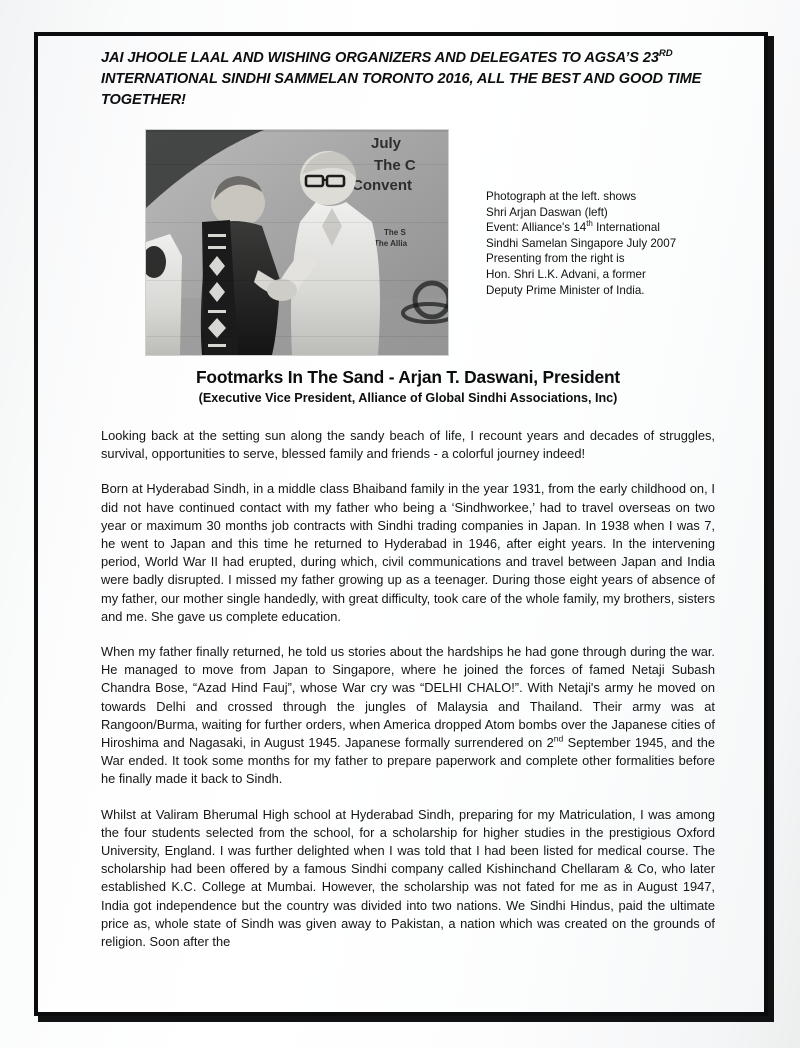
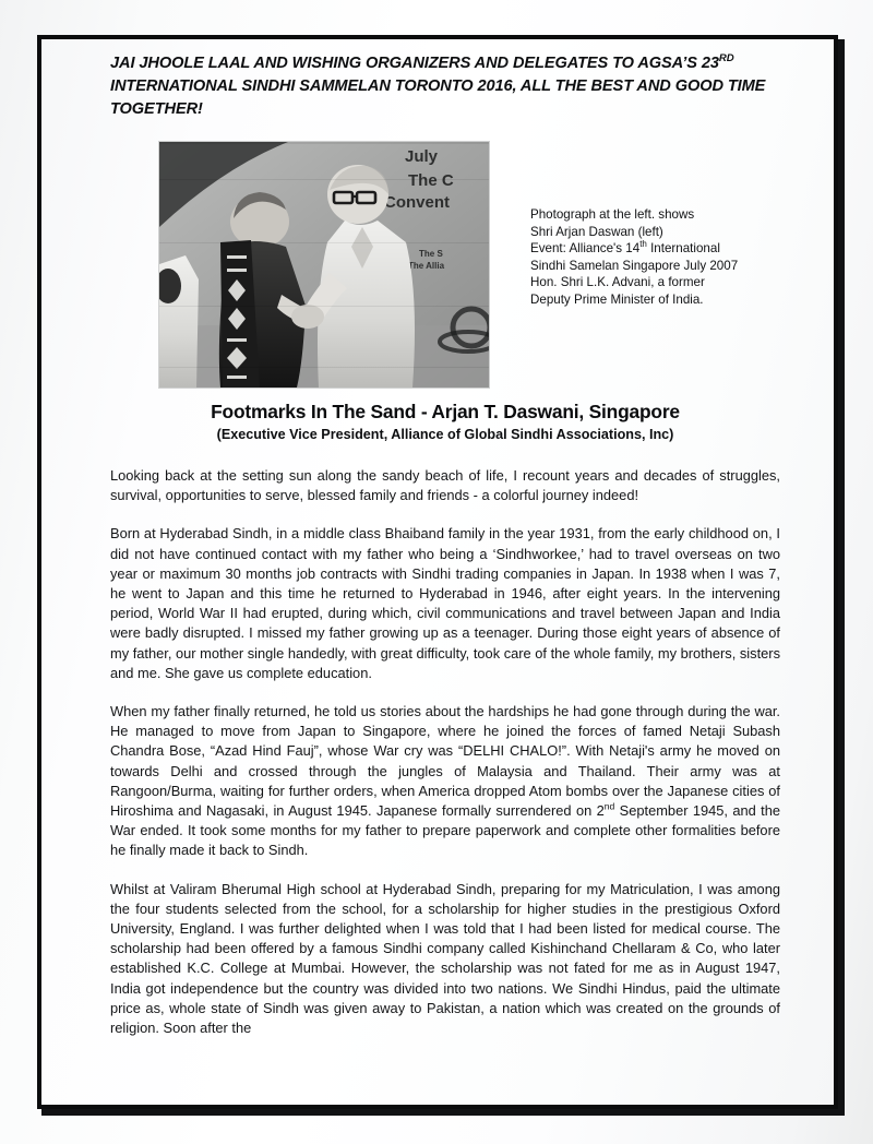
  JAI JHOOLE LAAL AND WISHING ORGANIZERS AND DELEGATES TO AGSA’S 23RD INTERNATIONAL SINDHI SAMMELAN TORONTO 2016, ALL THE BEST AND GOOD TIME TOGETHER!
  July
  The C
  Convent
  The S
  The Allia
  Photograph at the left. shows
  Shri Arjan Daswan (left)
  Event: Alliance's 14th International
  Sindhi Samelan Singapore July 2007
- Presenting from the right is
  Hon. Shri L.K. Advani, a former
  Deputy Prime Minister of India.
- Footmarks In The Sand - Arjan T. Daswani, President
+ Footmarks In The Sand - Arjan T. Daswani, Singapore
  (Executive Vice President, Alliance of Global Sindhi Associations, Inc)
  Looking back at the setting sun along the sandy beach of life, I recount years and decades of struggles, survival, opportunities to serve, blessed family and friends - a colorful journey indeed!
  Born at Hyderabad Sindh, in a middle class Bhaiband family in the year 1931, from the early childhood on, I did not have continued contact with my father who being a ‘Sindhworkee,’ had to travel overseas on two year or maximum 30 months job contracts with Sindhi trading companies in Japan. In 1938 when I was 7, he went to Japan and this time he returned to Hyderabad in 1946, after eight years. In the intervening period, World War II had erupted, during which, civil communications and travel between Japan and India were badly disrupted. I missed my father growing up as a teenager. During those eight years of absence of my father, our mother single handedly, with great difficulty, took care of the whole family, my brothers, sisters and me. She gave us complete education.
  When my father finally returned, he told us stories about the hardships he had gone through during the war. He managed to move from Japan to Singapore, where he joined the forces of famed Netaji Subash Chandra Bose, “Azad Hind Fauj”, whose War cry was “DELHI CHALO!”. With Netaji's army he moved on towards Delhi and crossed through the jungles of Malaysia and Thailand. Their army was at Rangoon/Burma, waiting for further orders, when America dropped Atom bombs over the Japanese cities of Hiroshima and Nagasaki, in August 1945. Japanese formally surrendered on 2nd September 1945, and the War ended. It took some months for my father to prepare paperwork and complete other formalities before he finally made it back to Sindh.
  Whilst at Valiram Bherumal High school at Hyderabad Sindh, preparing for my Matriculation, I was among the four students selected from the school, for a scholarship for higher studies in the prestigious Oxford University, England. I was further delighted when I was told that I had been listed for medical course. The scholarship had been offered by a famous Sindhi company called Kishinchand Chellaram & Co, who later established K.C. College at Mumbai. However, the scholarship was not fated for me as in August 1947, India got independence but the country was divided into two nations. We Sindhi Hindus, paid the ultimate price as, whole state of Sindh was given away to Pakistan, a nation which was created on the grounds of religion. Soon after the
